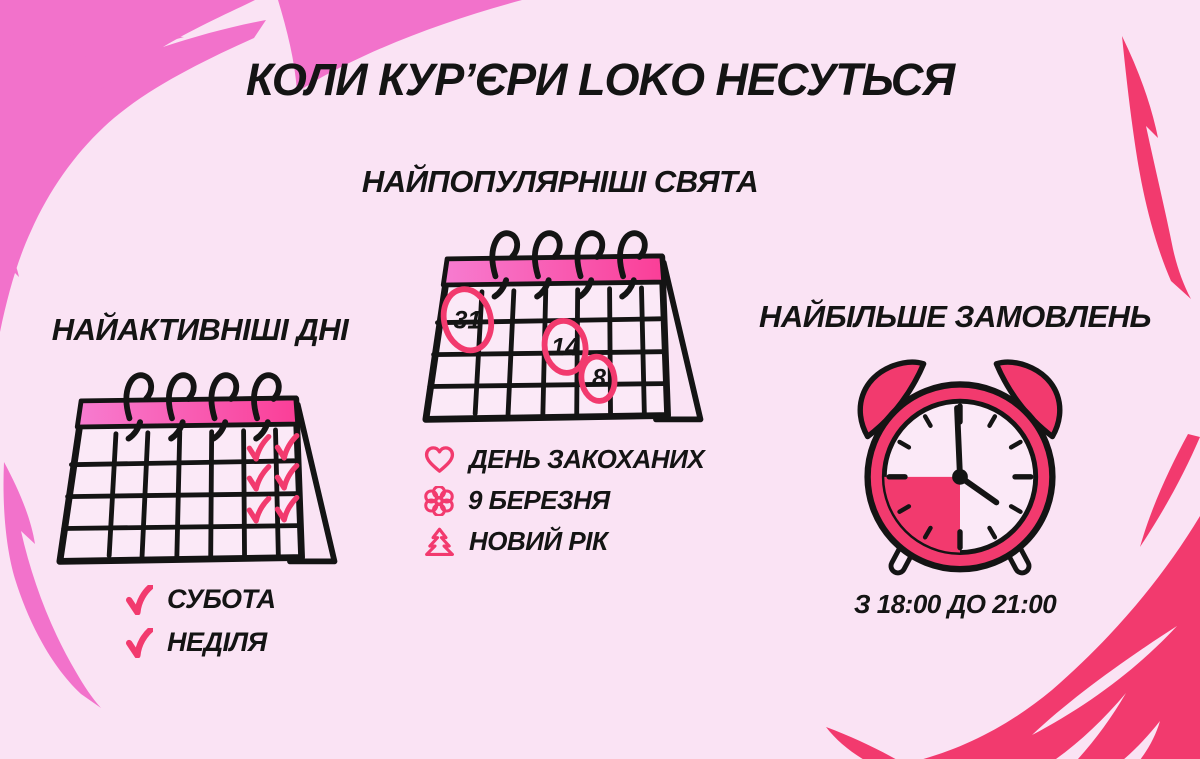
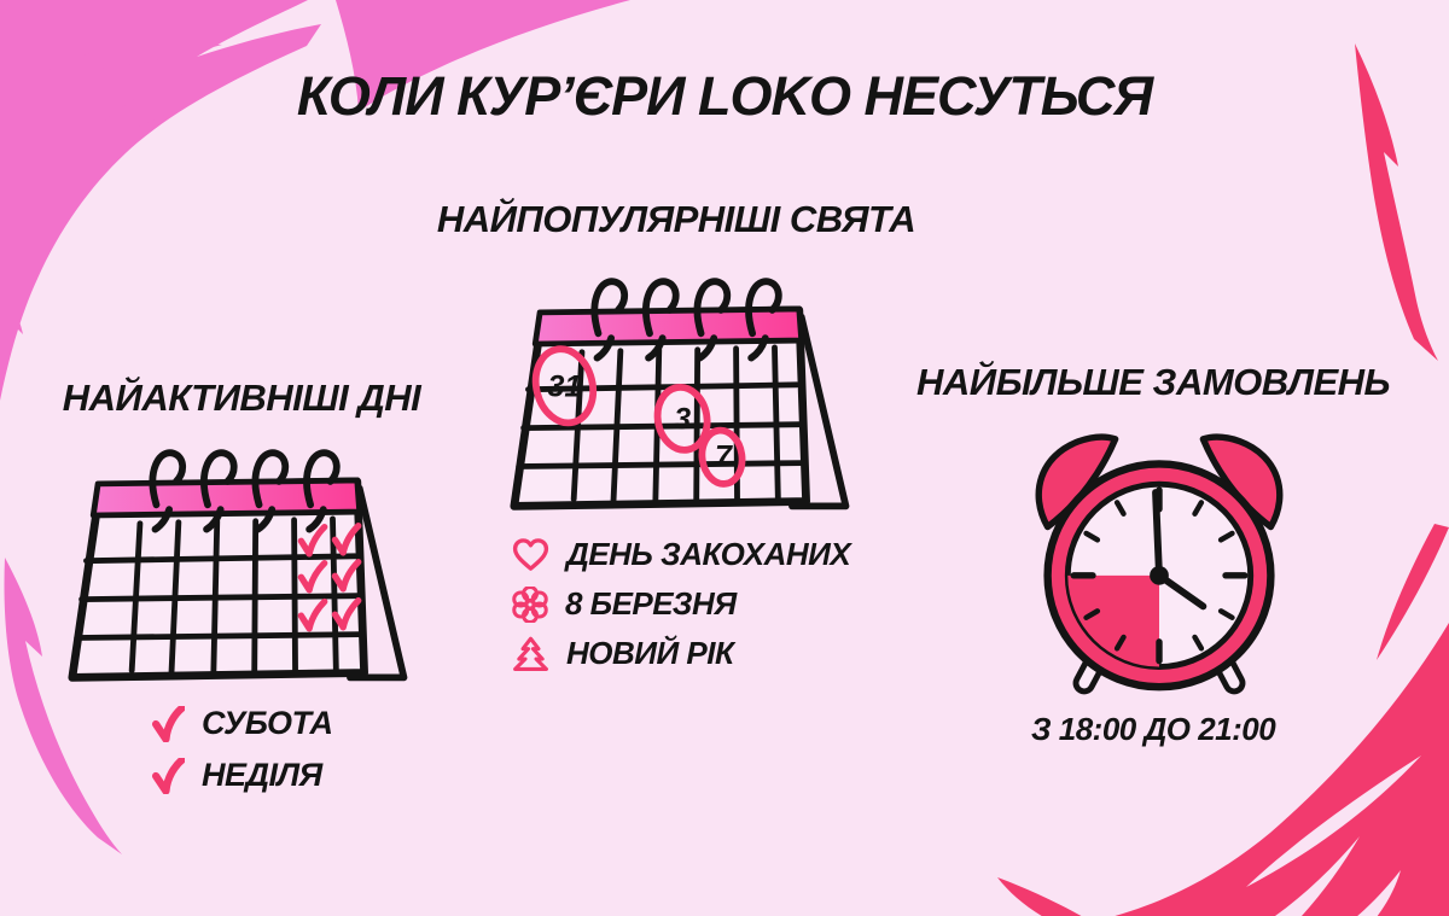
  КОЛИ КУР’ЄРИ LOKO НЕСУТЬСЯ
  НАЙАКТИВНІШІ ДНІ
  НАЙПОПУЛЯРНІШІ СВЯТА
  НАЙБІЛЬШЕ ЗАМОВЛЕНЬ
  31
- 14
+ 3
- 8
+ 7
  СУБОТА
  НЕДІЛЯ
  ДЕНЬ ЗАКОХАНИХ
- 9 БЕРЕЗНЯ
+ 8 БЕРЕЗНЯ
  НОВИЙ РІК
  З 18:00 ДО 21:00
